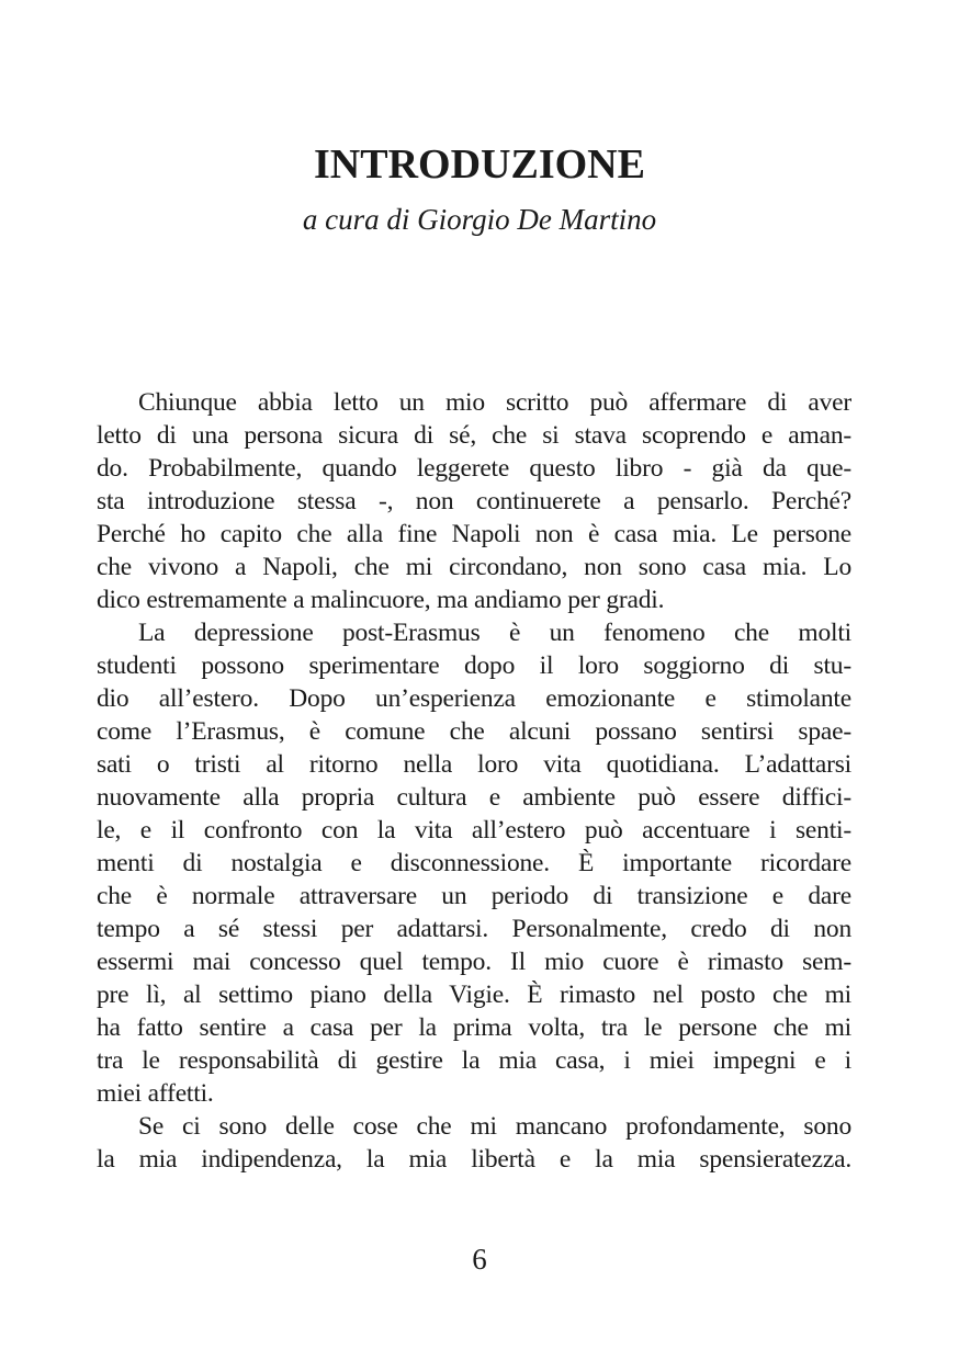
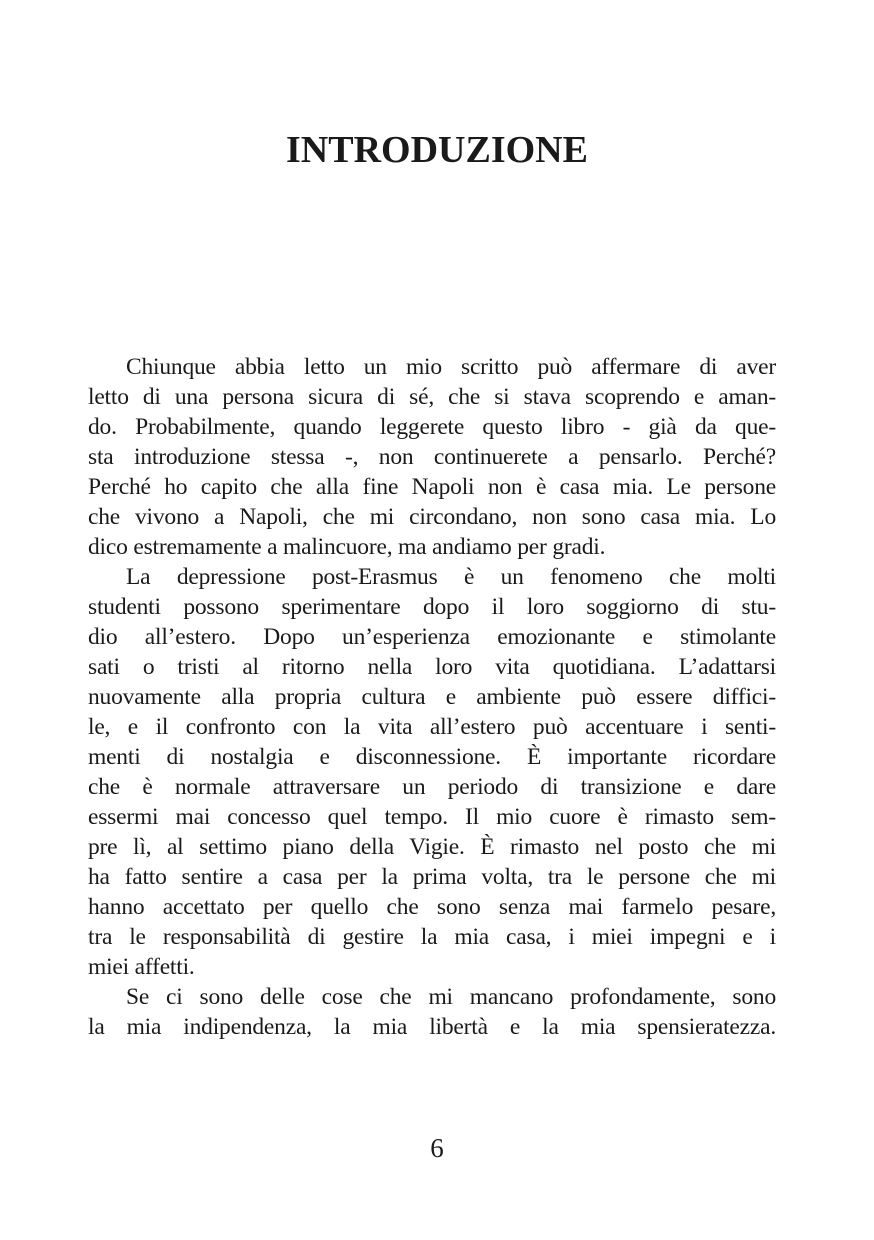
  INTRODUZIONE
- a cura di Giorgio De Martino
  Chiunque abbia letto un mio scritto può affermare di aver
  letto di una persona sicura di sé, che si stava scoprendo e aman-
  do. Probabilmente, quando leggerete questo libro - già da que-
  sta introduzione stessa -, non continuerete a pensarlo. Perché?
  Perché ho capito che alla fine Napoli non è casa mia. Le persone
  che vivono a Napoli, che mi circondano, non sono casa mia. Lo
  dico estremamente a malincuore, ma andiamo per gradi.
  La depressione post-Erasmus è un fenomeno che molti
  studenti possono sperimentare dopo il loro soggiorno di stu-
  dio all’estero. Dopo un’esperienza emozionante e stimolante
- come l’Erasmus, è comune che alcuni possano sentirsi spae-
  sati o tristi al ritorno nella loro vita quotidiana. L’adattarsi
  nuovamente alla propria cultura e ambiente può essere diffici-
  le, e il confronto con la vita all’estero può accentuare i senti-
  menti di nostalgia e disconnessione. È importante ricordare
  che è normale attraversare un periodo di transizione e dare
- tempo a sé stessi per adattarsi. Personalmente, credo di non
  essermi mai concesso quel tempo. Il mio cuore è rimasto sem-
  pre lì, al settimo piano della Vigie. È rimasto nel posto che mi
  ha fatto sentire a casa per la prima volta, tra le persone che mi
+ hanno accettato per quello che sono senza mai farmelo pesare,
  tra le responsabilità di gestire la mia casa, i miei impegni e i
  miei affetti.
  Se ci sono delle cose che mi mancano profondamente, sono
  la mia indipendenza, la mia libertà e la mia spensieratezza.
  6
